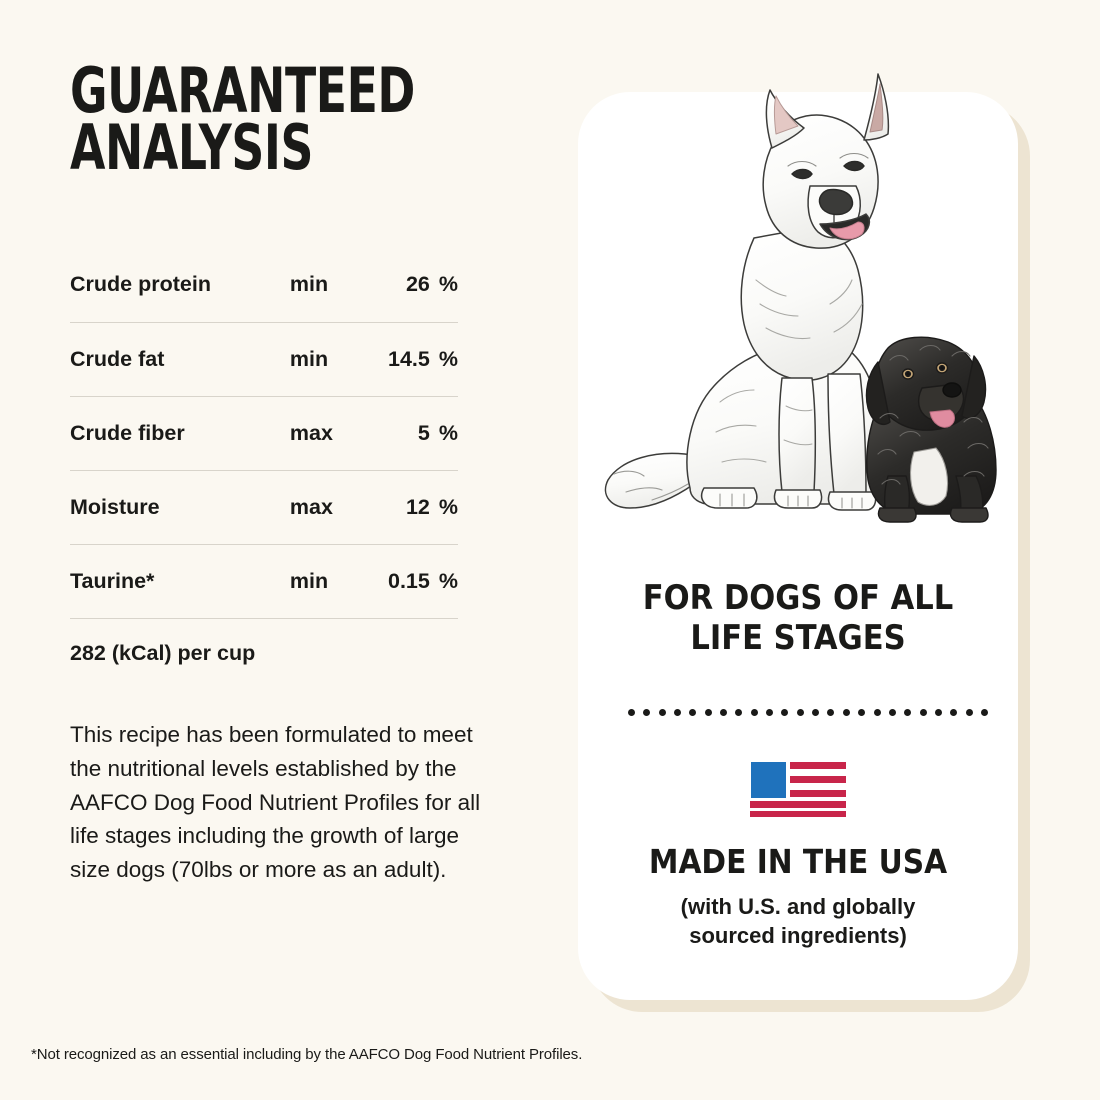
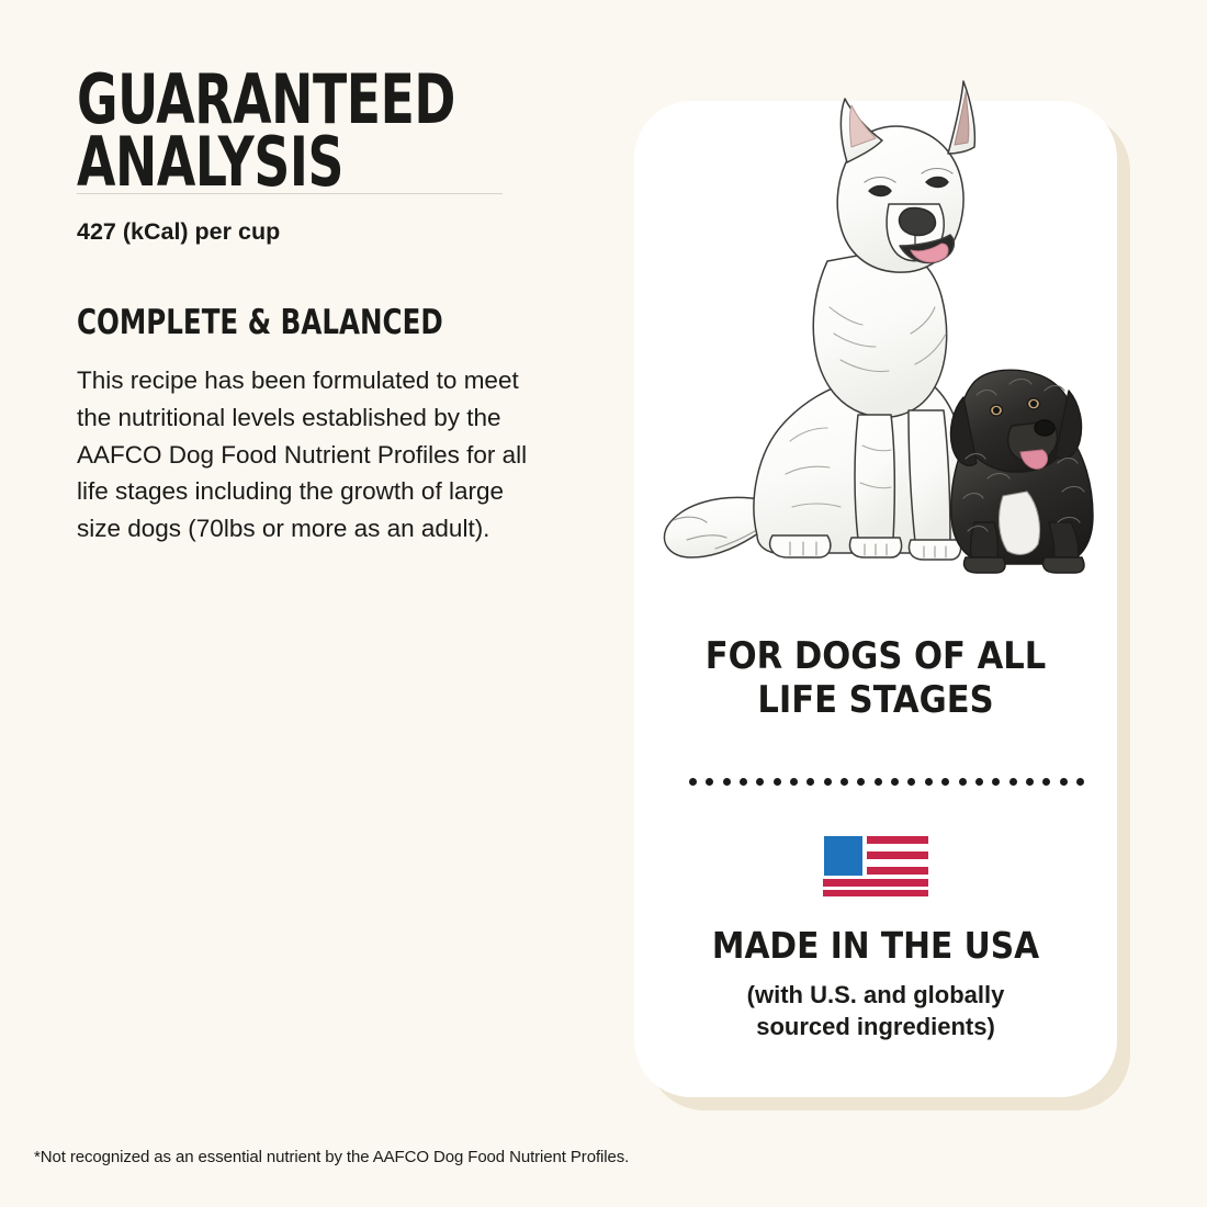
  GUARANTEED
  ANALYSIS
- Crude protein	min	26	%
- Crude fat	min	14.5	%
- Crude fiber	max	5	%
- Moisture	max	12	%
- Taurine*	min	0.15	%
- 282 (kCal) per cup
+ 427 (kCal) per cup
+ COMPLETE & BALANCED
  This recipe has been formulated to meet the nutritional levels established by the AAFCO Dog Food Nutrient Profiles for all life stages including the growth of large size dogs (70lbs or more as an adult).
- *Not recognized as an essential including by the AAFCO Dog Food Nutrient Profiles.
+ *Not recognized as an essential nutrient by the AAFCO Dog Food Nutrient Profiles.
  FOR DOGS OF ALL
  LIFE STAGES
  MADE IN THE USA
  (with U.S. and globally
  sourced ingredients)
